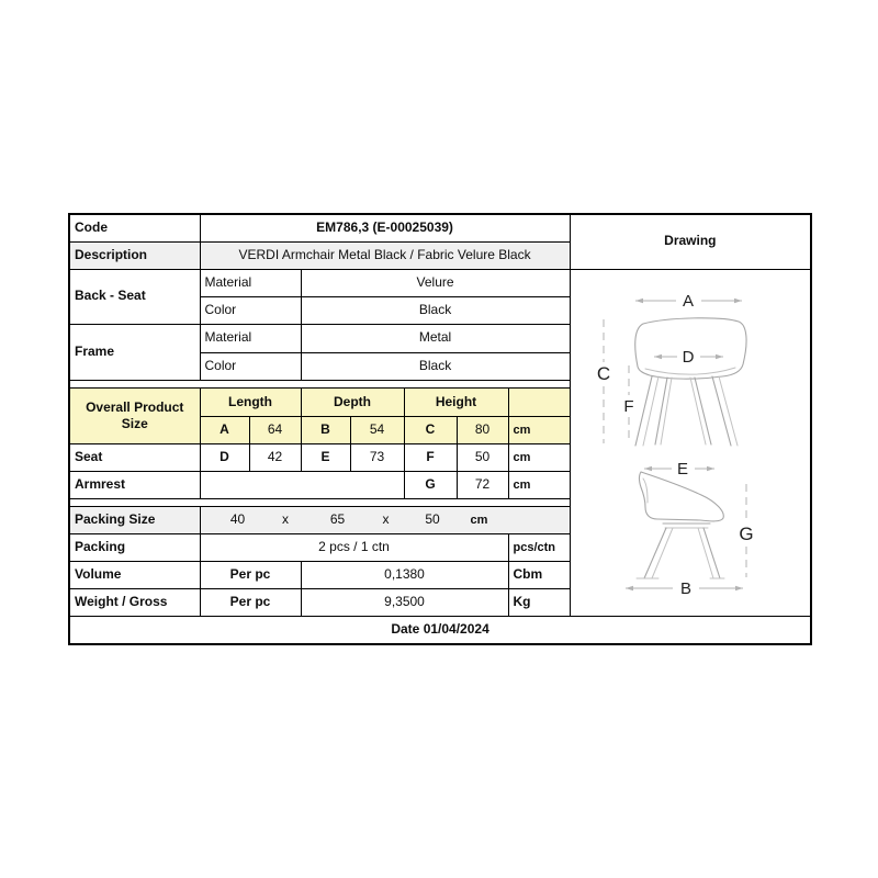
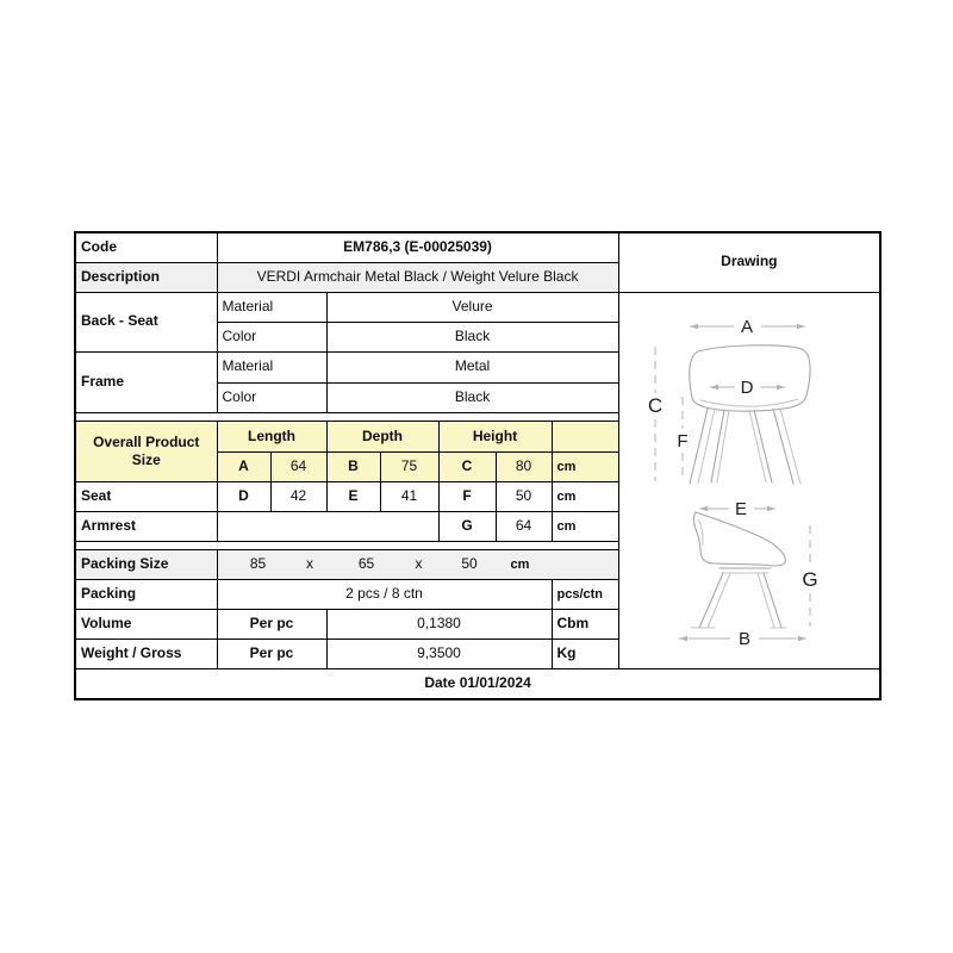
  Code	EM786,3 (E-00025039)	Drawing
- Description	VERDI Armchair Metal Black / Fabric Velure Black
+ Description	VERDI Armchair Metal Black / Weight Velure Black
  Back - Seat	Material	Velure	A C F D E G B
  Color	Black
  Frame	Material	Metal
  Color	Black
  Overall Product Size	Length	Depth	Height
- A	64	B	54	C	80	cm
+ A	64	B	75	C	80	cm
- Seat	D	42	E	73	F	50	cm
+ Seat	D	42	E	41	F	50	cm
- Armrest		G	72	cm
+ Armrest		G	64	cm
- Packing Size	40 x 65 x 50 cm
+ Packing Size	85 x 65 x 50 cm
- Packing	2 pcs / 1 ctn	pcs/ctn
+ Packing	2 pcs / 8 ctn	pcs/ctn
  Volume	Per pc	0,1380	Cbm
  Weight / Gross	Per pc	9,3500	Kg
- Date 01/04/2024
+ Date 01/01/2024
